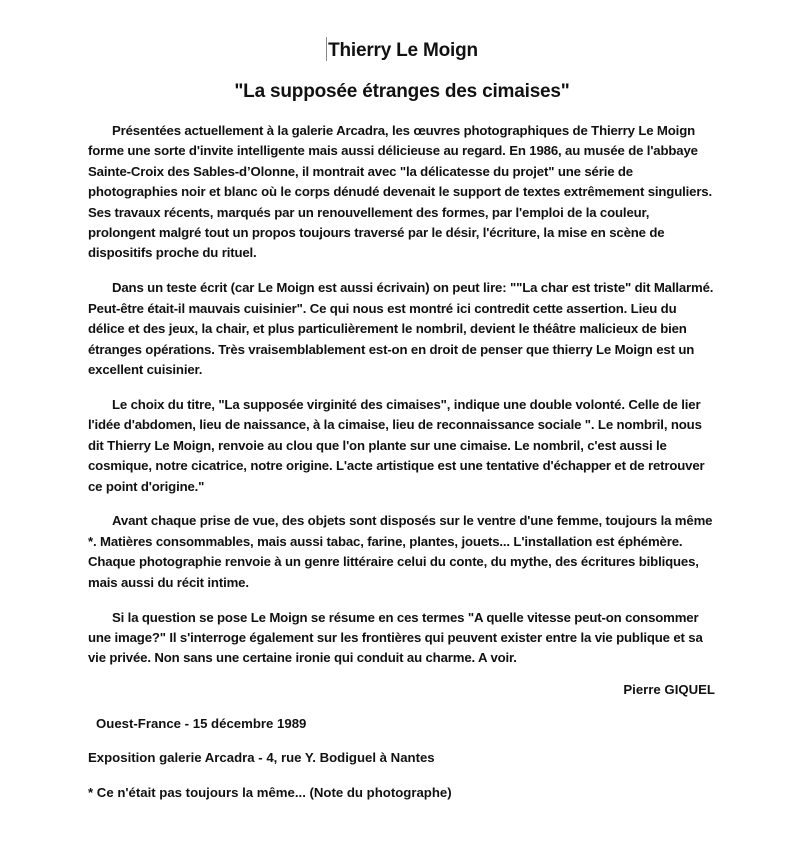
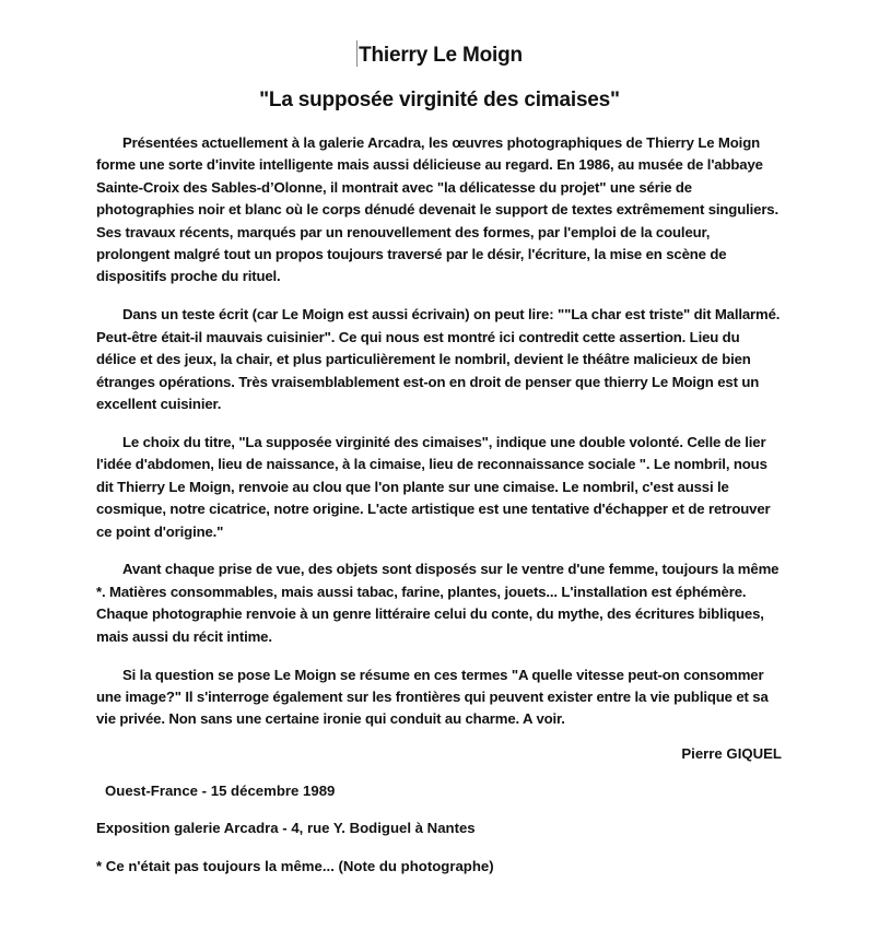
  Thierry Le Moign
- "La supposée étranges des cimaises"
+ "La supposée virginité des cimaises"
  Présentées actuellement à la galerie Arcadra, les œuvres photographiques de Thierry Le Moign forme une sorte d'invite intelligente mais aussi délicieuse au regard. En 1986, au musée de l'abbaye Sainte-Croix des Sables-d’Olonne, il montrait avec "la délicatesse du projet" une série de photographies noir et blanc où le corps dénudé devenait le support de textes extrêmement singuliers. Ses travaux récents, marqués par un renouvellement des formes, par l'emploi de la couleur, prolongent malgré tout un propos toujours traversé par le désir, l'écriture, la mise en scène de dispositifs proche du rituel.
  Dans un teste écrit (car Le Moign est aussi écrivain) on peut lire: ""La char est triste" dit Mallarmé. Peut-être était-il mauvais cuisinier". Ce qui nous est montré ici contredit cette assertion. Lieu du délice et des jeux, la chair, et plus particulièrement le nombril, devient le théâtre malicieux de bien étranges opérations. Très vraisemblablement est-on en droit de penser que thierry Le Moign est un excellent cuisinier.
  Le choix du titre, "La supposée virginité des cimaises", indique une double volonté. Celle de lier l'idée d'abdomen, lieu de naissance, à la cimaise, lieu de reconnaissance sociale ". Le nombril, nous dit Thierry Le Moign, renvoie au clou que l'on plante sur une cimaise. Le nombril, c'est aussi le cosmique, notre cicatrice, notre origine. L'acte artistique est une tentative d'échapper et de retrouver ce point d'origine."
  Avant chaque prise de vue, des objets sont disposés sur le ventre d'une femme, toujours la même *. Matières consommables, mais aussi tabac, farine, plantes, jouets... L'installation est éphémère. Chaque photographie renvoie à un genre littéraire celui du conte, du mythe, des écritures bibliques, mais aussi du récit intime.
  Si la question se pose Le Moign se résume en ces termes "A quelle vitesse peut-on consommer une image?" Il s'interroge également sur les frontières qui peuvent exister entre la vie publique et sa vie privée. Non sans une certaine ironie qui conduit au charme. A voir.
  Pierre GIQUEL
  Ouest-France - 15 décembre 1989
  Exposition galerie Arcadra - 4, rue Y. Bodiguel à Nantes
  * Ce n'était pas toujours la même... (Note du photographe)
